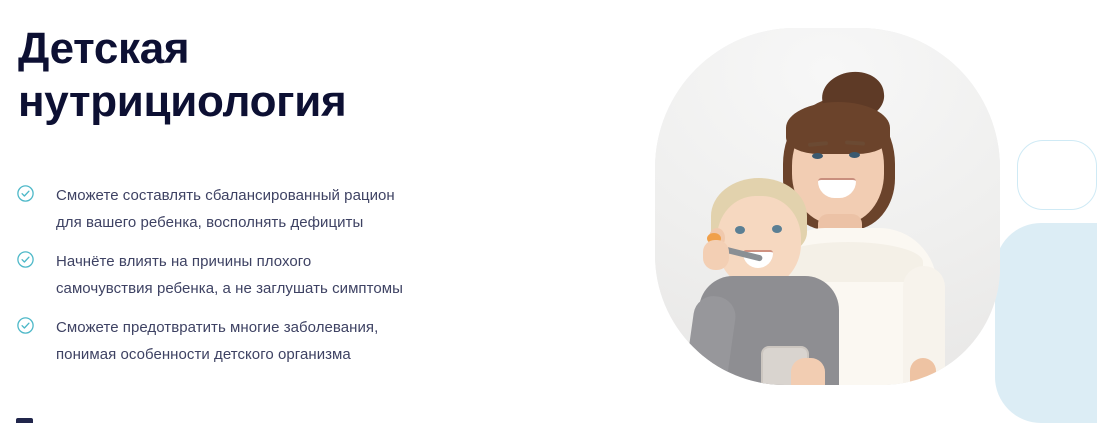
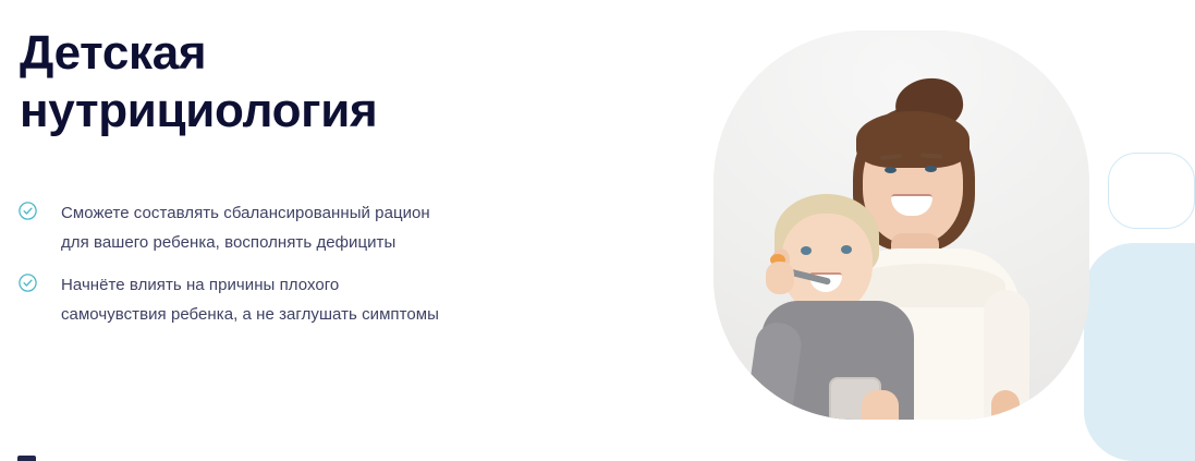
  Детская
  нутрициология
  Сможете составлять сбалансированный рацион
  для вашего ребенка, восполнять дефициты
  Начнёте влиять на причины плохого
  самочувствия ребенка, а не заглушать симптомы
- Сможете предотвратить многие заболевания,
- понимая особенности детского организма
